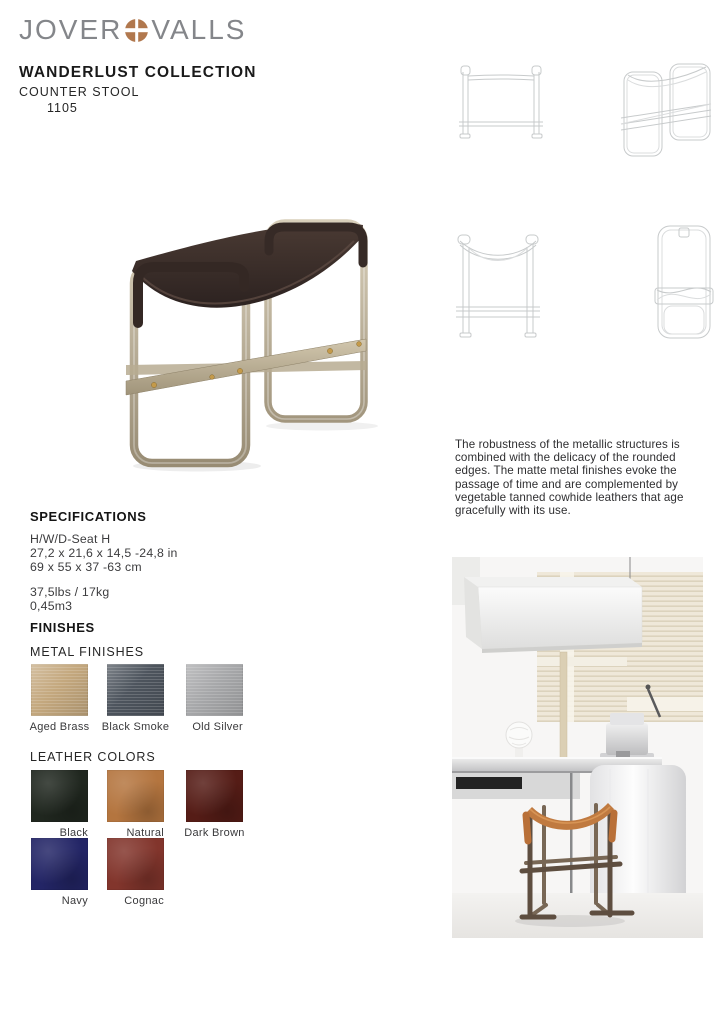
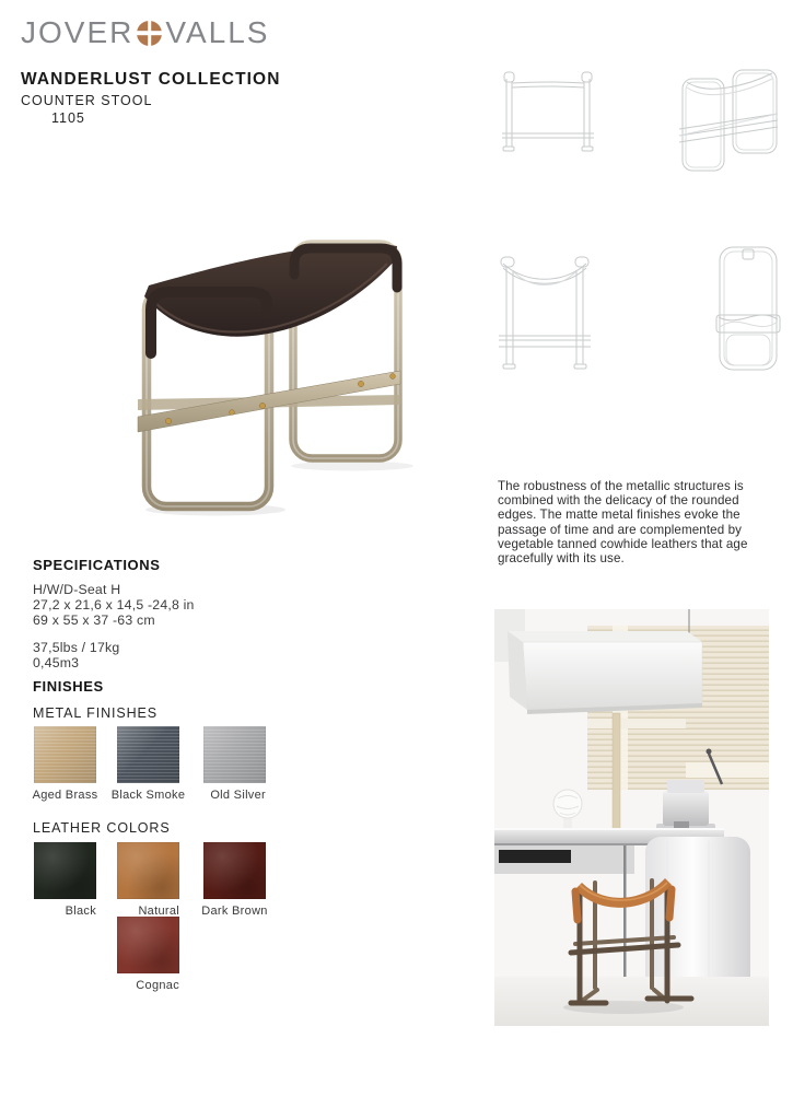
  JOVER
  VALLS
  WANDERLUST COLLECTION
  COUNTER STOOL
  1105
  The robustness of the metallic structures is combined with the delicacy of the rounded edges. The matte metal finishes evoke the passage of time and are complemented by vegetable tanned cowhide leathers that age gracefully with its use.
  SPECIFICATIONS
  H/W/D-Seat H
  27,2 x 21,6 x 14,5 -24,8 in
  69 x 55 x 37 -63 cm
  37,5lbs / 17kg
  0,45m3
  FINISHES
  METAL FINISHES
  Aged Brass
  Black Smoke
  Old Silver
  LEATHER COLORS
  Black
  Natural
  Dark Brown
- Navy
  Cognac
